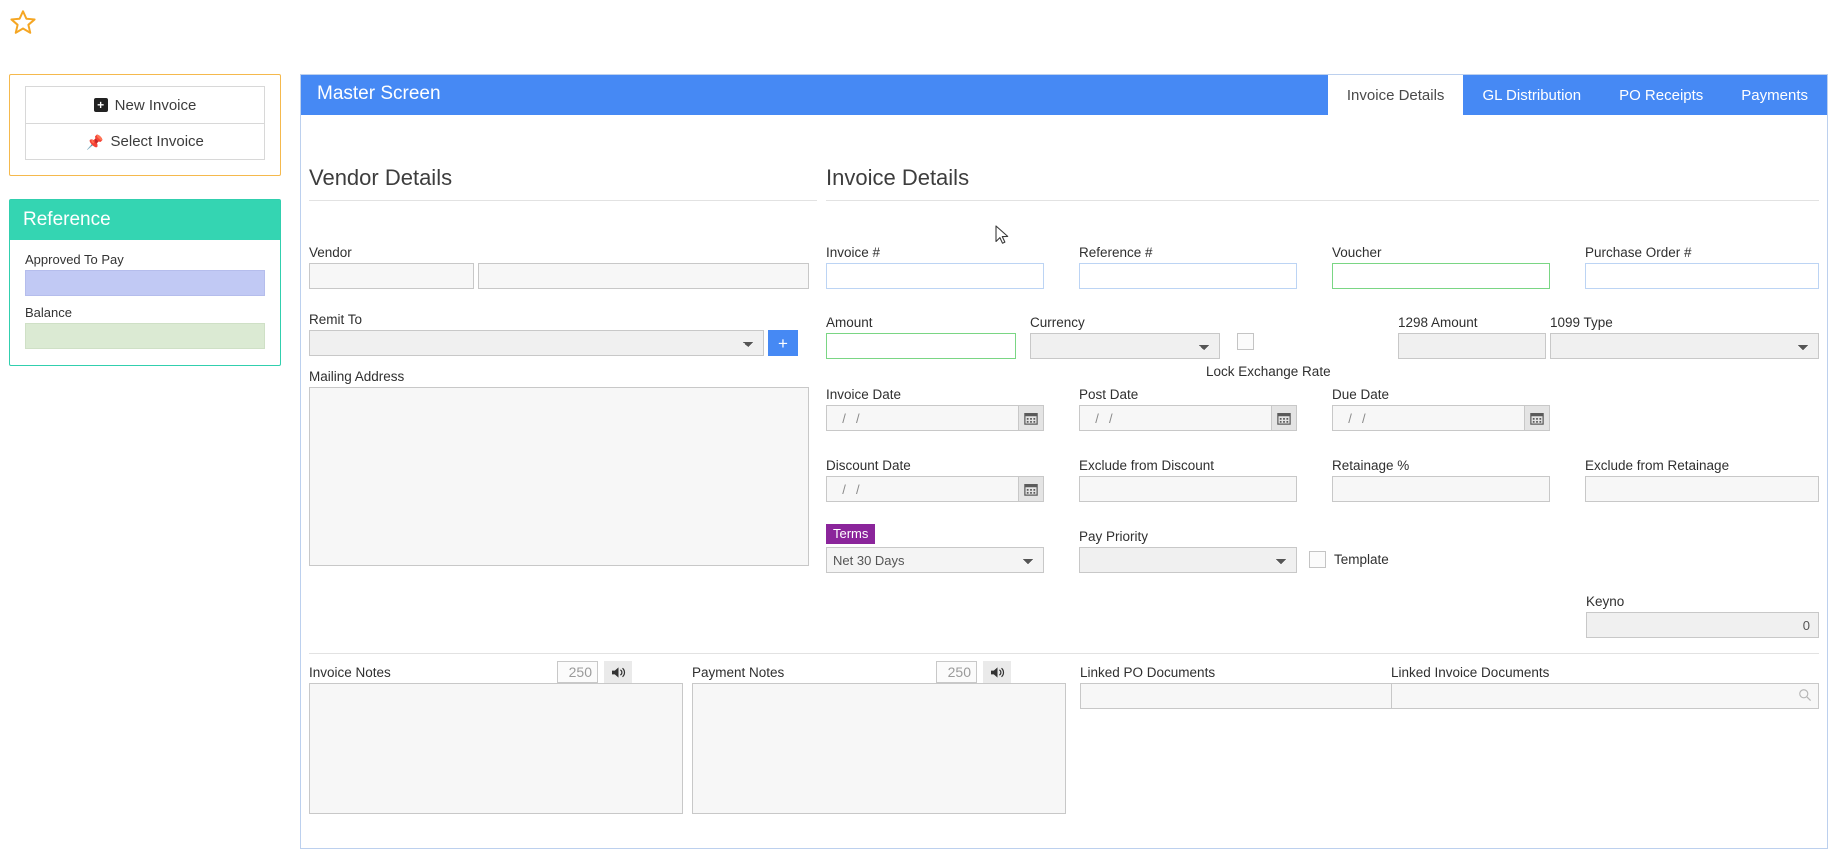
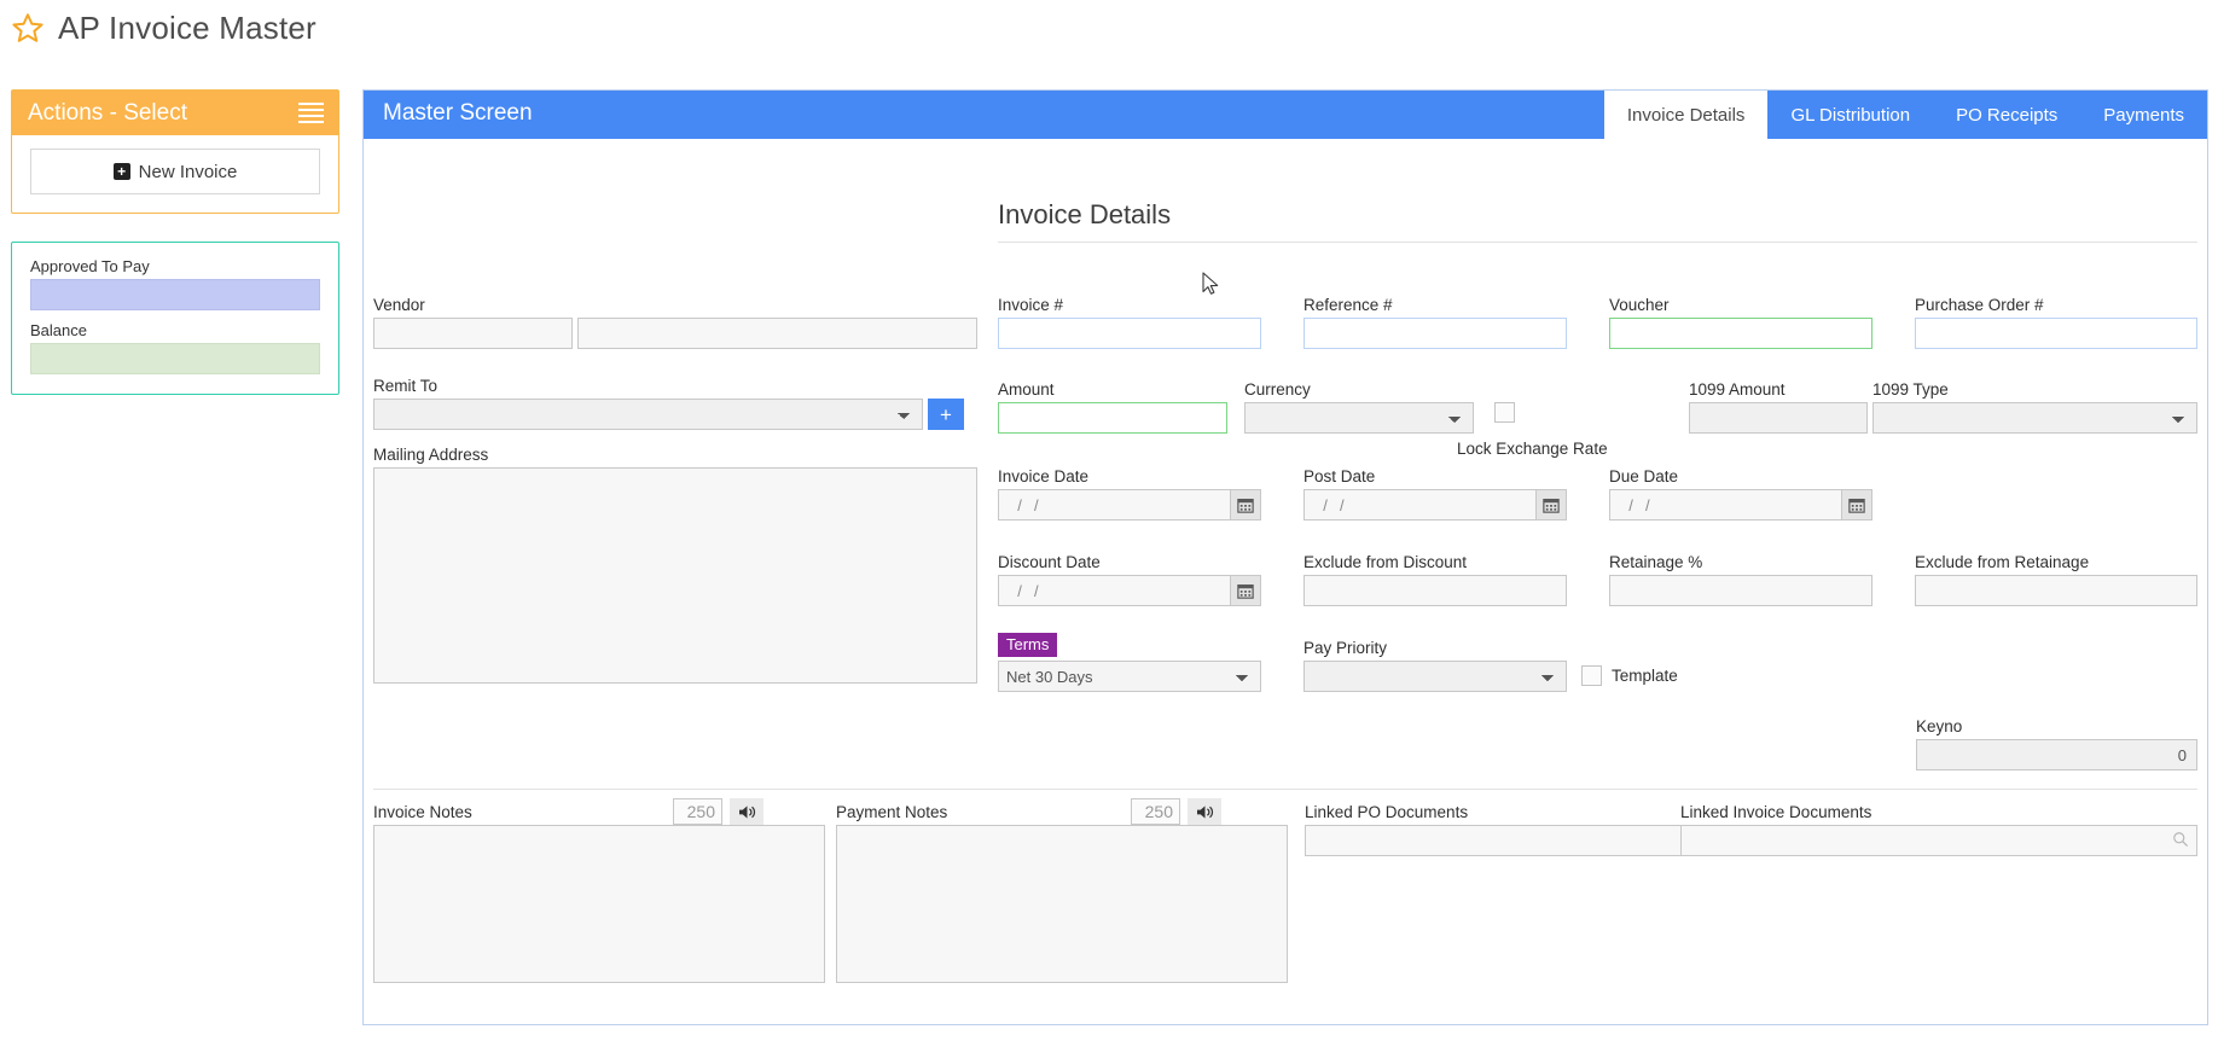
+ AP Invoice Master
+ Actions - Select
  +
  New Invoice
- 📌
- Select Invoice
- Reference
  Approved To Pay
  Balance
  Master Screen
  Invoice Details
  GL Distribution
  PO Receipts
  Payments
- Vendor Details
  Vendor
  Remit To
  +
  Mailing Address
  Invoice Details
  Invoice #
  Reference #
  Voucher
  Purchase Order #
  Amount
  Currency
  Lock Exchange Rate
- 1298 Amount
+ 1099 Amount
  1099 Type
  Invoice Date
  / /
  Post Date
  / /
  Due Date
  / /
  Discount Date
  / /
  Exclude from Discount
  Retainage %
  Exclude from Retainage
  Terms
  Net 30 Days
  Pay Priority
  Template
  Keyno
  0
  Invoice Notes
  250
  Payment Notes
  250
  Linked PO Documents
  Linked Invoice Documents
